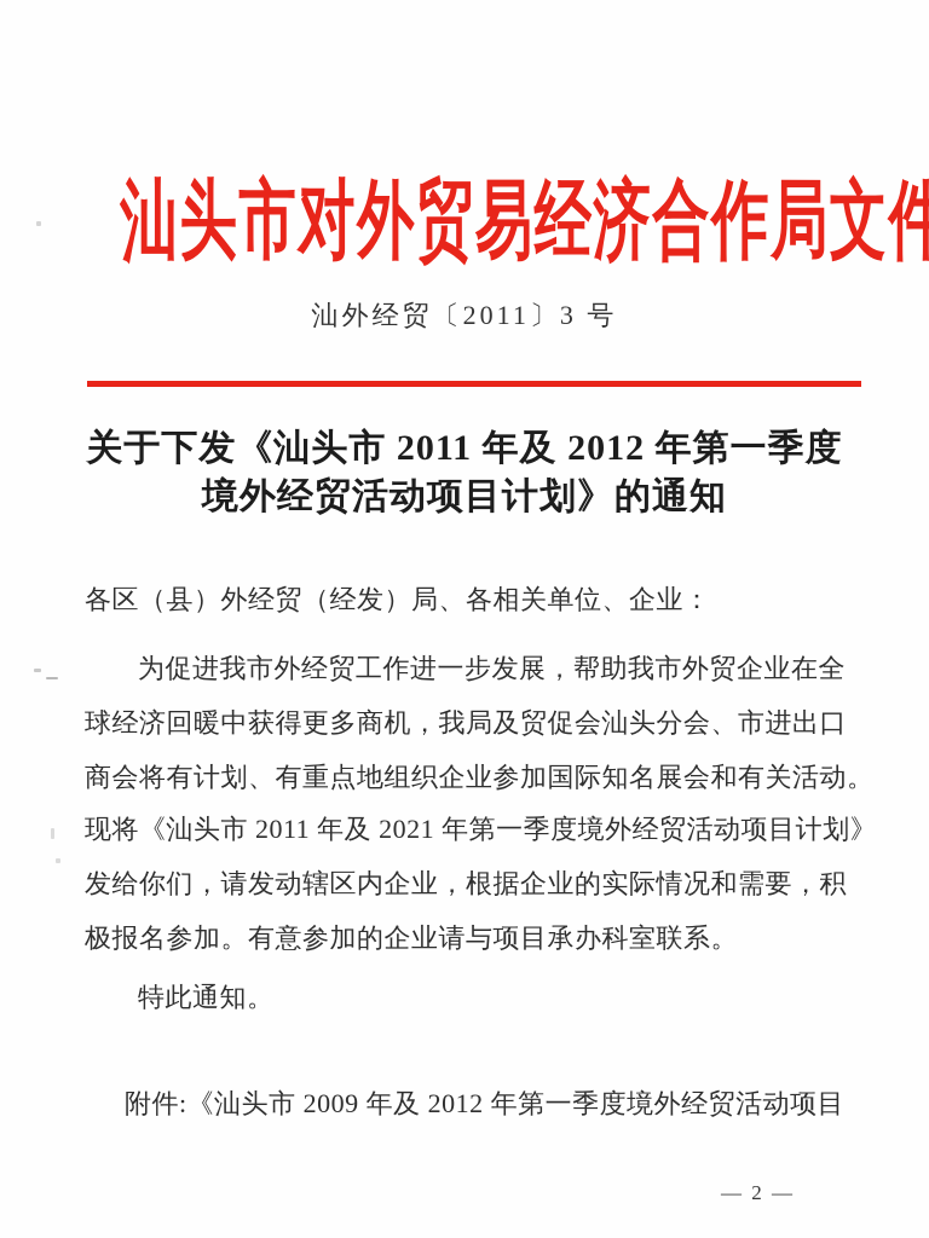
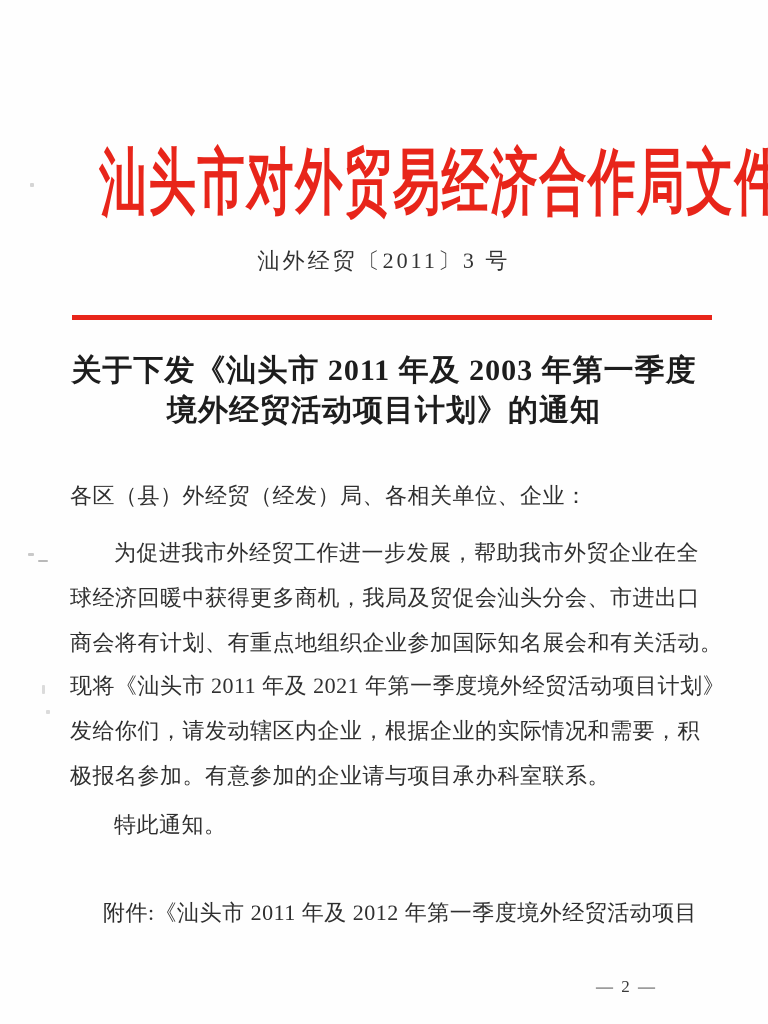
  汕头市对外贸易经济合作局文件
  汕外经贸〔2011〕3 号
- 关于下发《汕头市 2011 年及 2012 年第一季度
+ 关于下发《汕头市 2011 年及 2003 年第一季度
  境外经贸活动项目计划》的通知
  各区（县）外经贸（经发）局、各相关单位、企业：
  为促进我市外经贸工作进一步发展，帮助我市外贸企业在全
  球经济回暖中获得更多商机，我局及贸促会汕头分会、市进出口
  商会将有计划、有重点地组织企业参加国际知名展会和有关活动。
  现将《汕头市 2011 年及 2021 年第一季度境外经贸活动项目计划》
  发给你们，请发动辖区内企业，根据企业的实际情况和需要，积
  极报名参加。有意参加的企业请与项目承办科室联系。
  特此通知。
- 附件:《汕头市 2009 年及 2012 年第一季度境外经贸活动项目
+ 附件:《汕头市 2011 年及 2012 年第一季度境外经贸活动项目
  — 2 —
